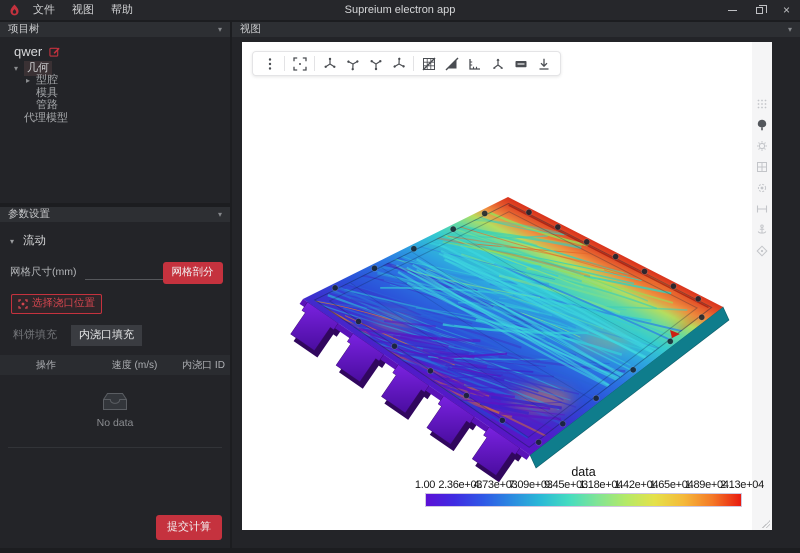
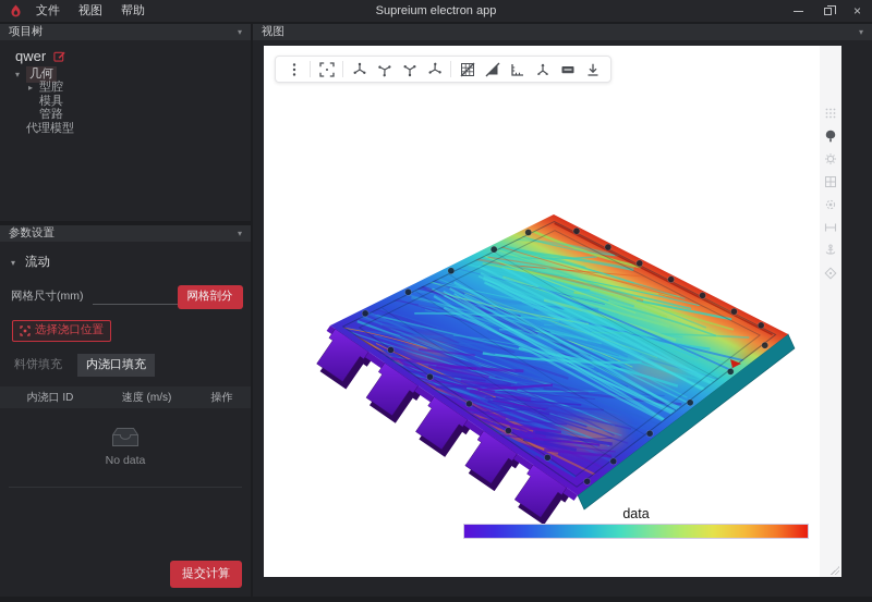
  文件
  视图
  帮助
  Supreium electron app
  ×
  项目树
  ▾
  qwer
  ▾
  几何
  ▸
  型腔
  模具
  管路
  代理模型
  参数设置
  ▾
  ▾
  流动
  网格尺寸(mm)
  网格剖分
  选择浇口位置
  料饼填充
  内浇口填充
- 操作
+ 内浇口 ID
  速度 (m/s)
- 内浇口 ID
+ 操作
  No data
  提交计算
  视图
  ▾
  data
- 1.00
- 2.36e+03
- 4.73e+03
- 7.09e+03
- 9.45e+03
- 1.18e+04
- 1.42e+04
- 1.65e+04
- 1.89e+04
- 2.13e+04
